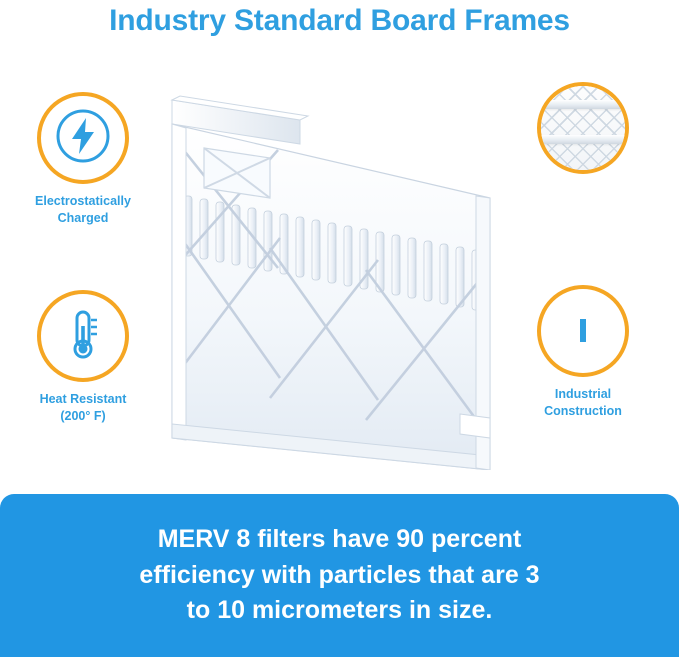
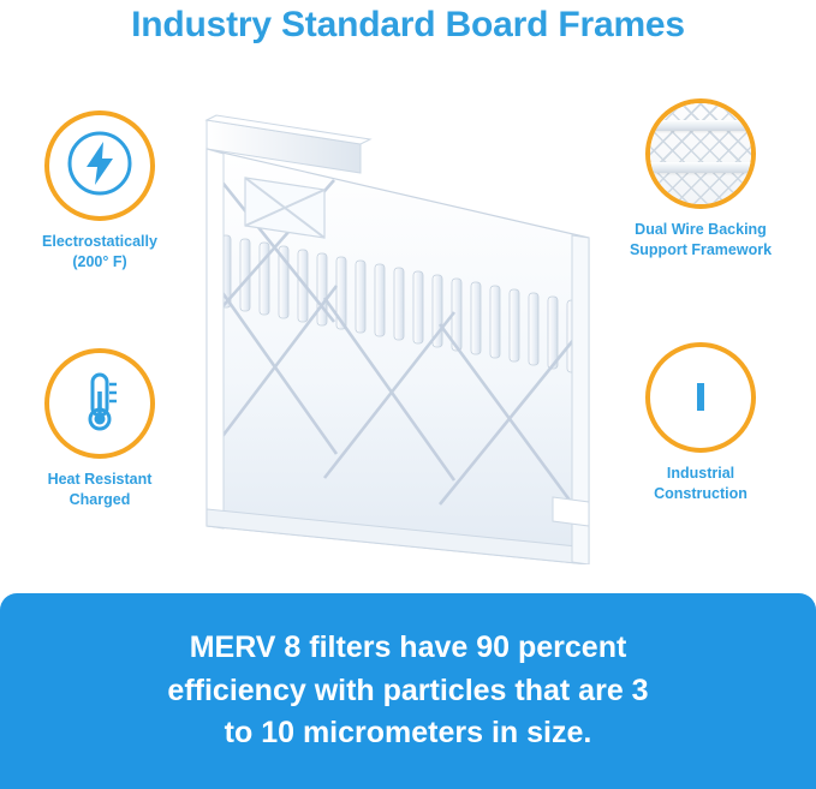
  Industry Standard Board Frames
  Electrostatically
- Charged
+ (200° F)
  Heat Resistant
- (200° F)
+ Charged
+ Dual Wire Backing
+ Support Framework
  Industrial
  Construction
  MERV 8 filters have 90 percent
  efficiency with particles that are 3
  to 10 micrometers in size.
